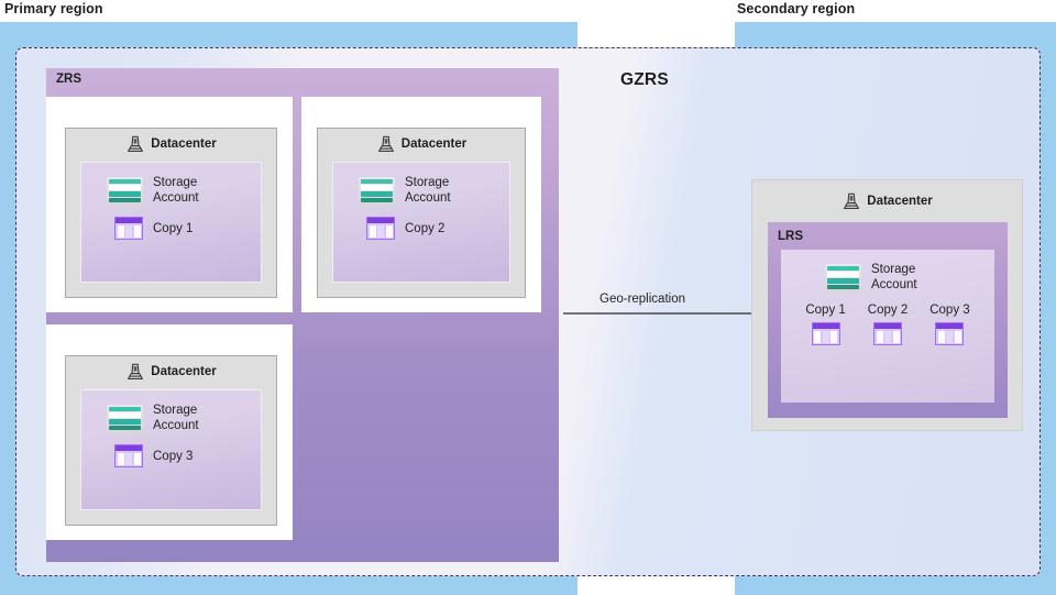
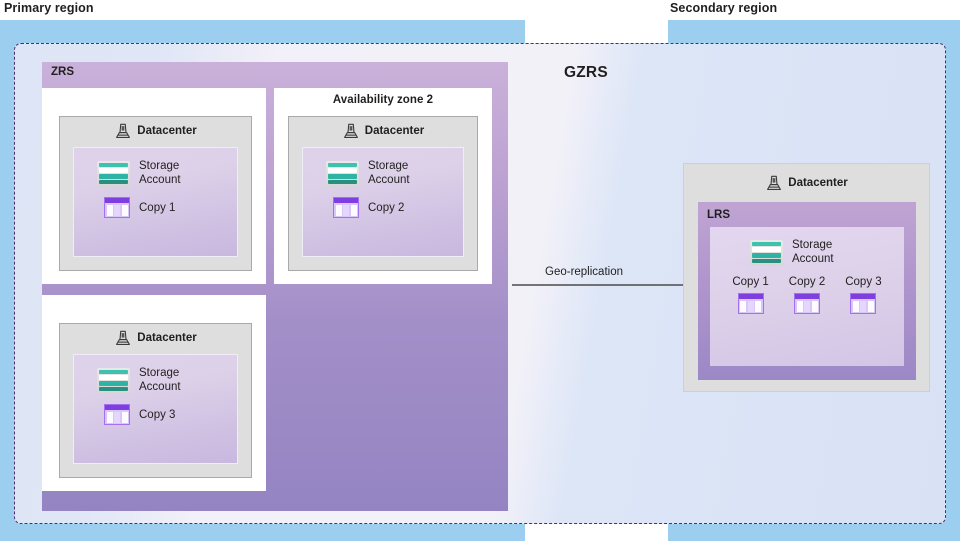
  Primary region
  Secondary region
  GZRS
  ZRS
  Datacenter
  Storage
  Account
  Copy 1
+ Availability zone 2
  Datacenter
  Storage
  Account
  Copy 2
  Datacenter
  Storage
  Account
  Copy 3
  Geo-replication
  Datacenter
  LRS
  Storage
  Account
  Copy 1
  Copy 2
  Copy 3
